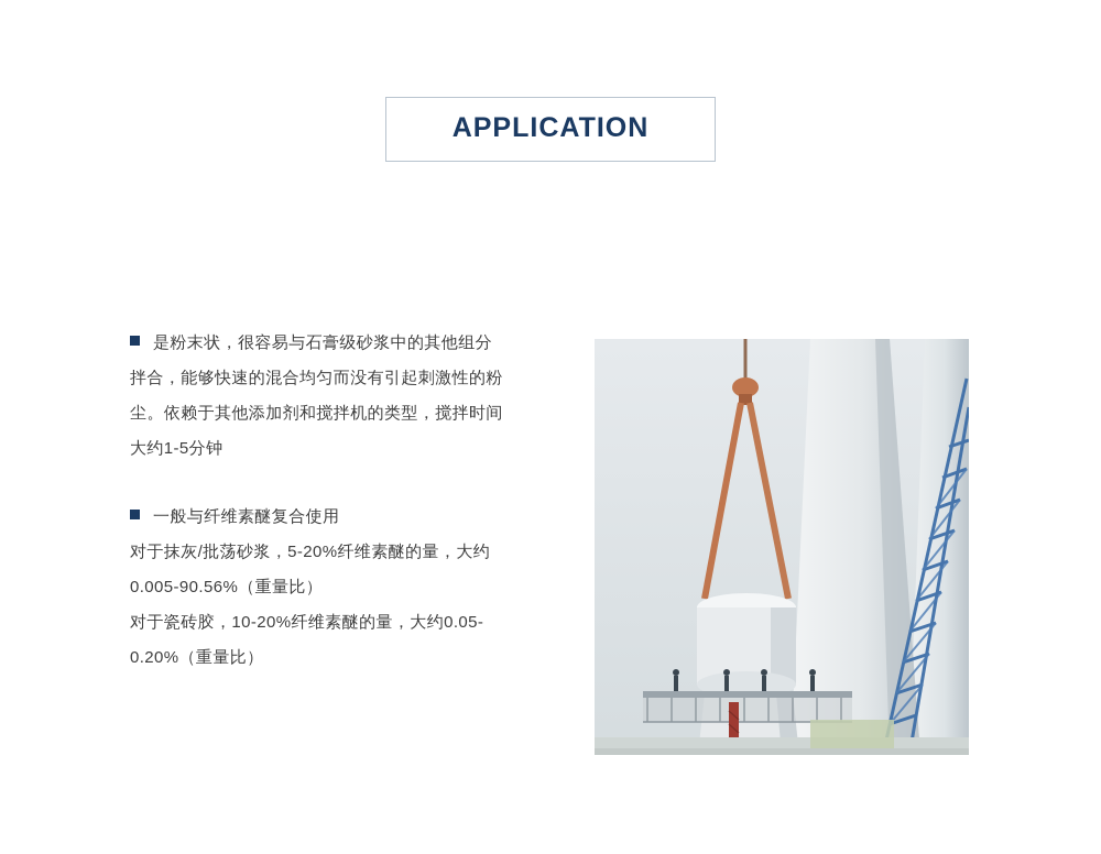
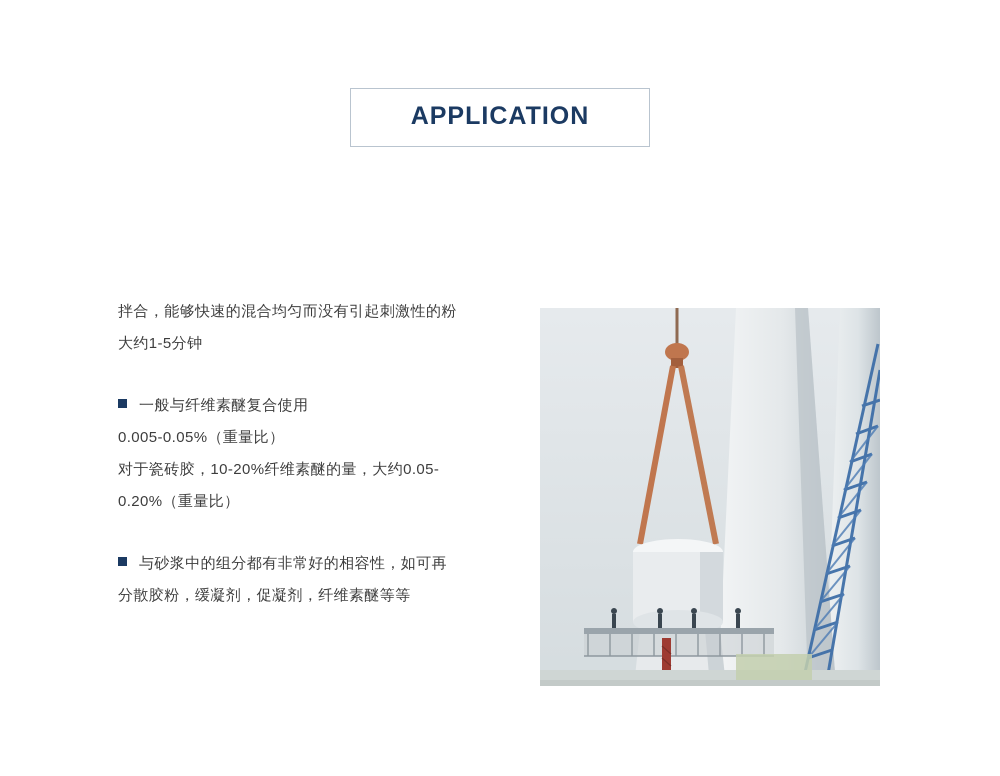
  APPLICATION
- 是粉末状，很容易与石膏级砂浆中的其他组分
  拌合，能够快速的混合均匀而没有引起刺激性的粉
- 尘。依赖于其他添加剂和搅拌机的类型，搅拌时间
  大约1-5分钟
  一般与纤维素醚复合使用
- 对于抹灰/批荡砂浆，5-20%纤维素醚的量，大约
- 0.005-90.56%（重量比）
+ 0.005-0.05%（重量比）
  对于瓷砖胶，10-20%纤维素醚的量，大约0.05-
  0.20%（重量比）
+ 与砂浆中的组分都有非常好的相容性，如可再
+ 分散胶粉，缓凝剂，促凝剂，纤维素醚等等
